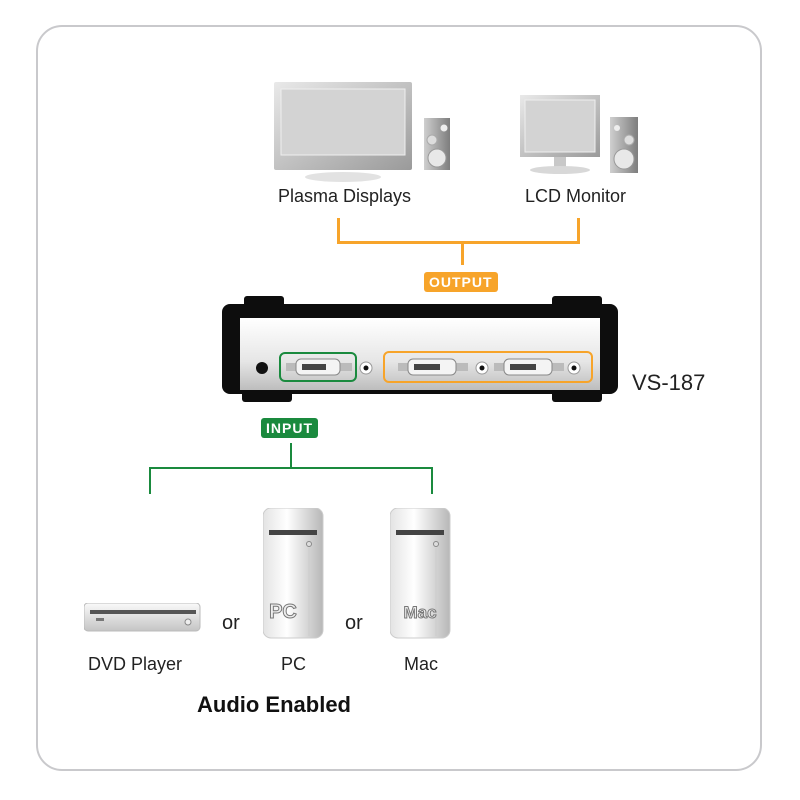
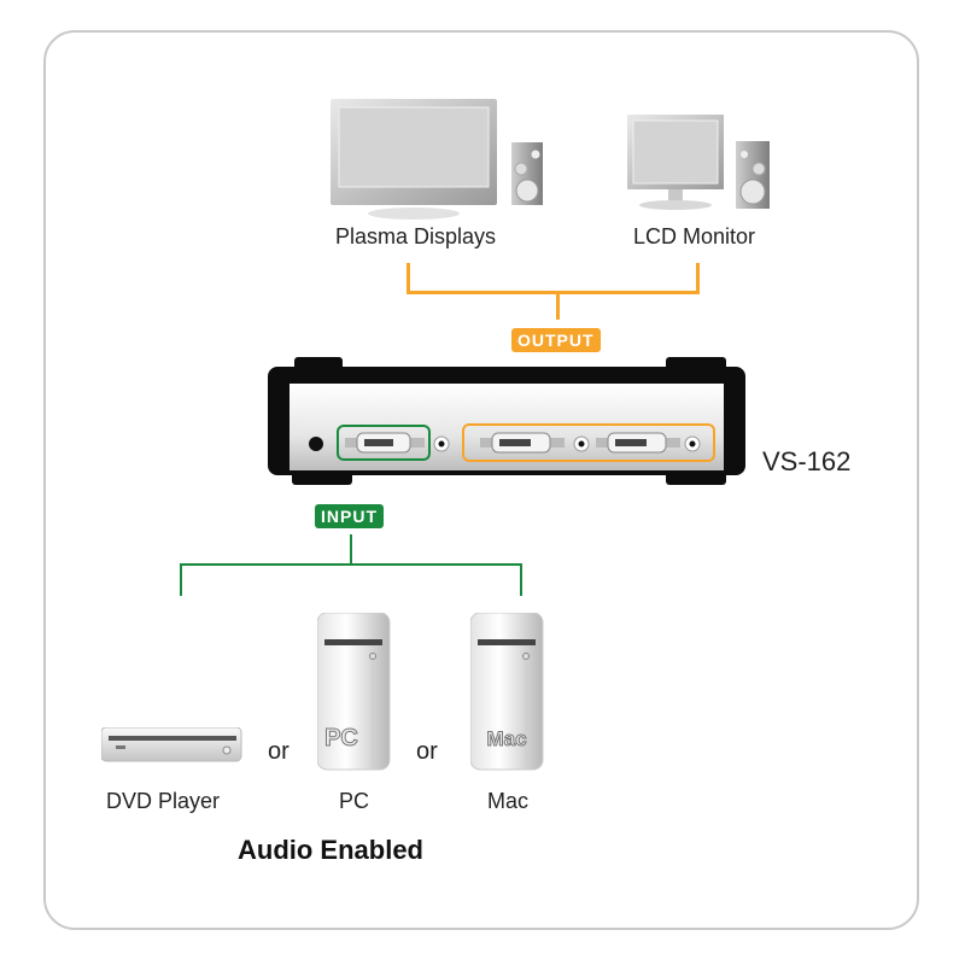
  Plasma Displays
  LCD Monitor
  OUTPUT
- VS-187
+ VS-162
  INPUT
  or
  PC
  or
  Mac
  DVD Player
  PC
  Mac
  Audio Enabled
